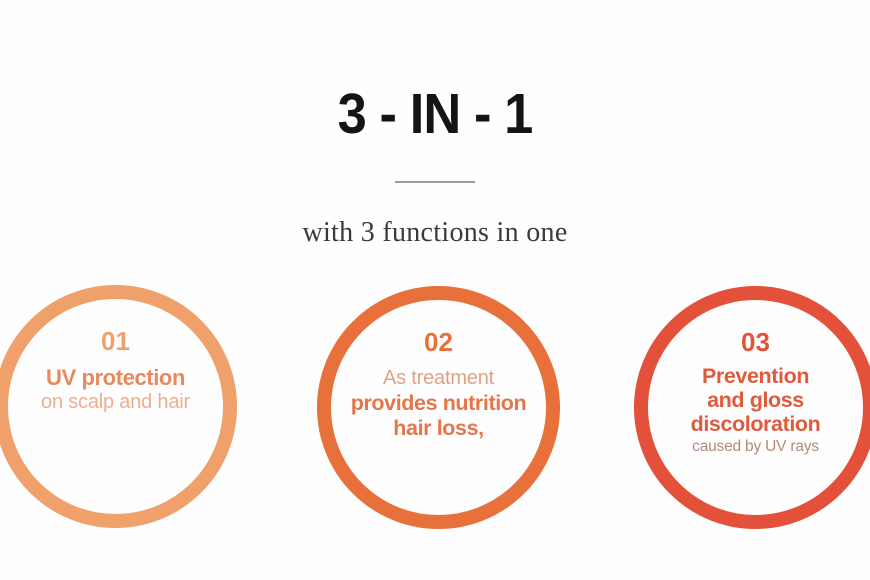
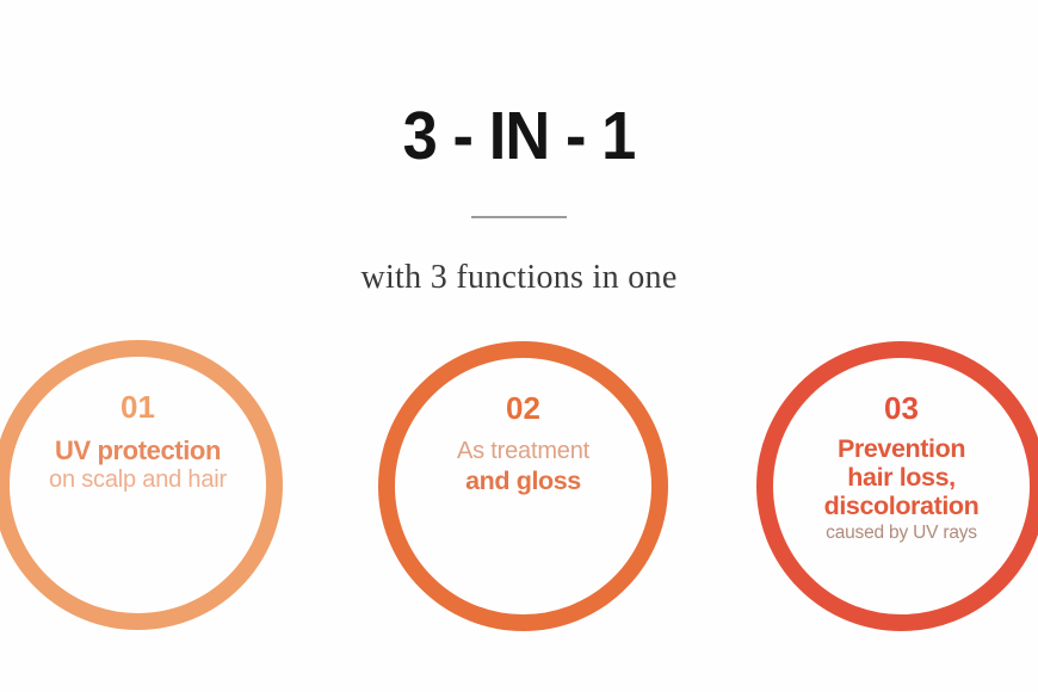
  3 - IN - 1
  with 3 functions in one
  01
  UV protection
  on scalp and hair
  02
  As treatment
- provides nutrition
- hair loss,
+ and gloss
  03
  Prevention
- and gloss
+ hair loss,
  discoloration
  caused by UV rays
